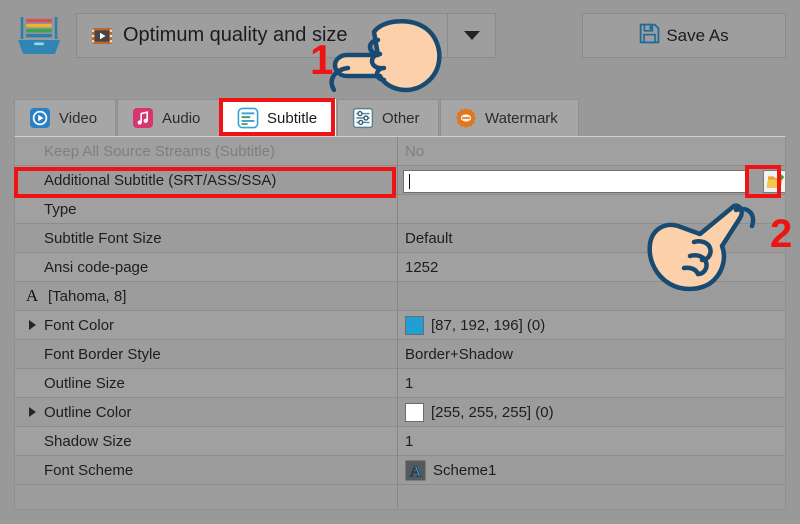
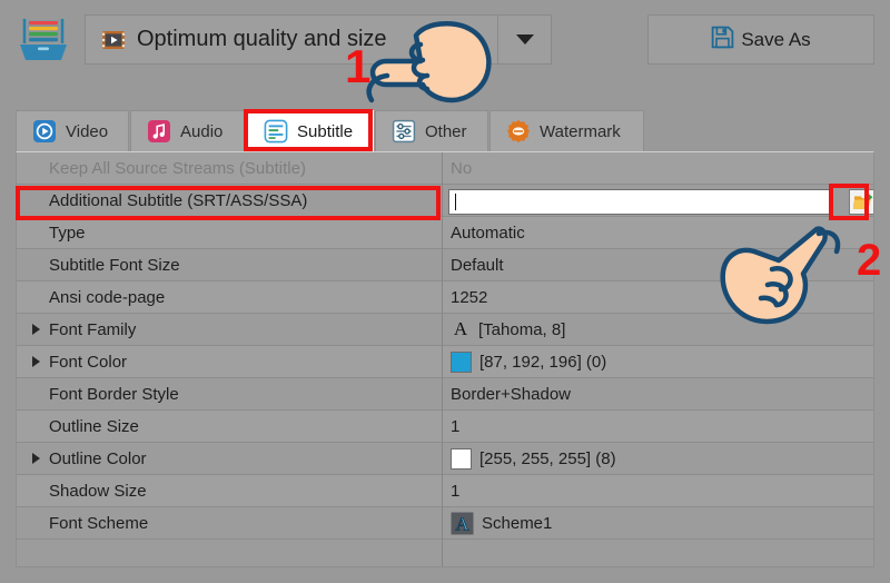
  Optimum quality and size
  Save As
  Video
  Audio
  Subtitle
  Other
  Watermark
  Keep All Source Streams (Subtitle)
  No
  Additional Subtitle (SRT/ASS/SSA)
  Type
+ Automatic
  Subtitle Font Size
  Default
  Ansi code-page
  1252
+ Font Family
  A
  [Tahoma, 8]
  Font Color
  [87, 192, 196] (0)
  Font Border Style
  Border+Shadow
  Outline Size
  1
  Outline Color
- [255, 255, 255] (0)
+ [255, 255, 255] (8)
  Shadow Size
  1
  Font Scheme
  A
  Scheme1
  1
  2
